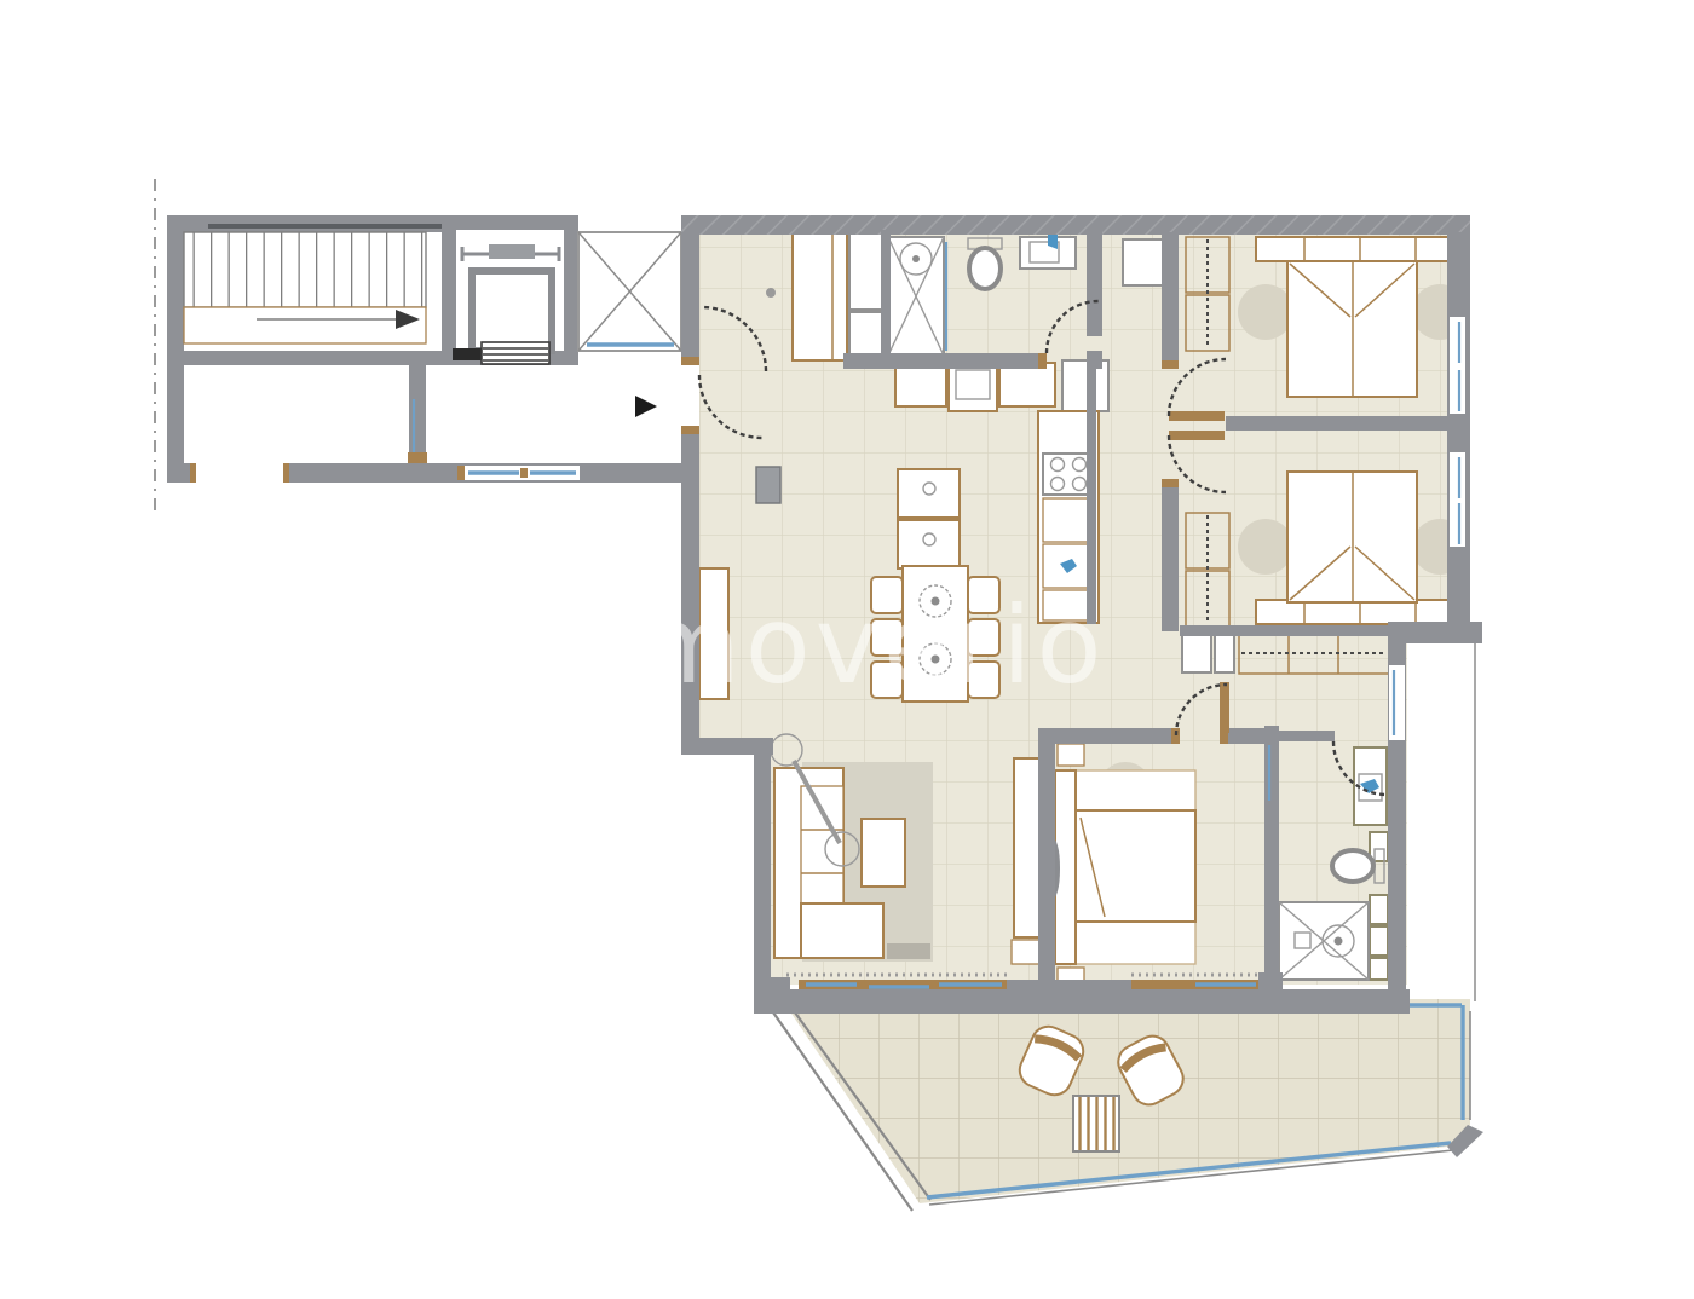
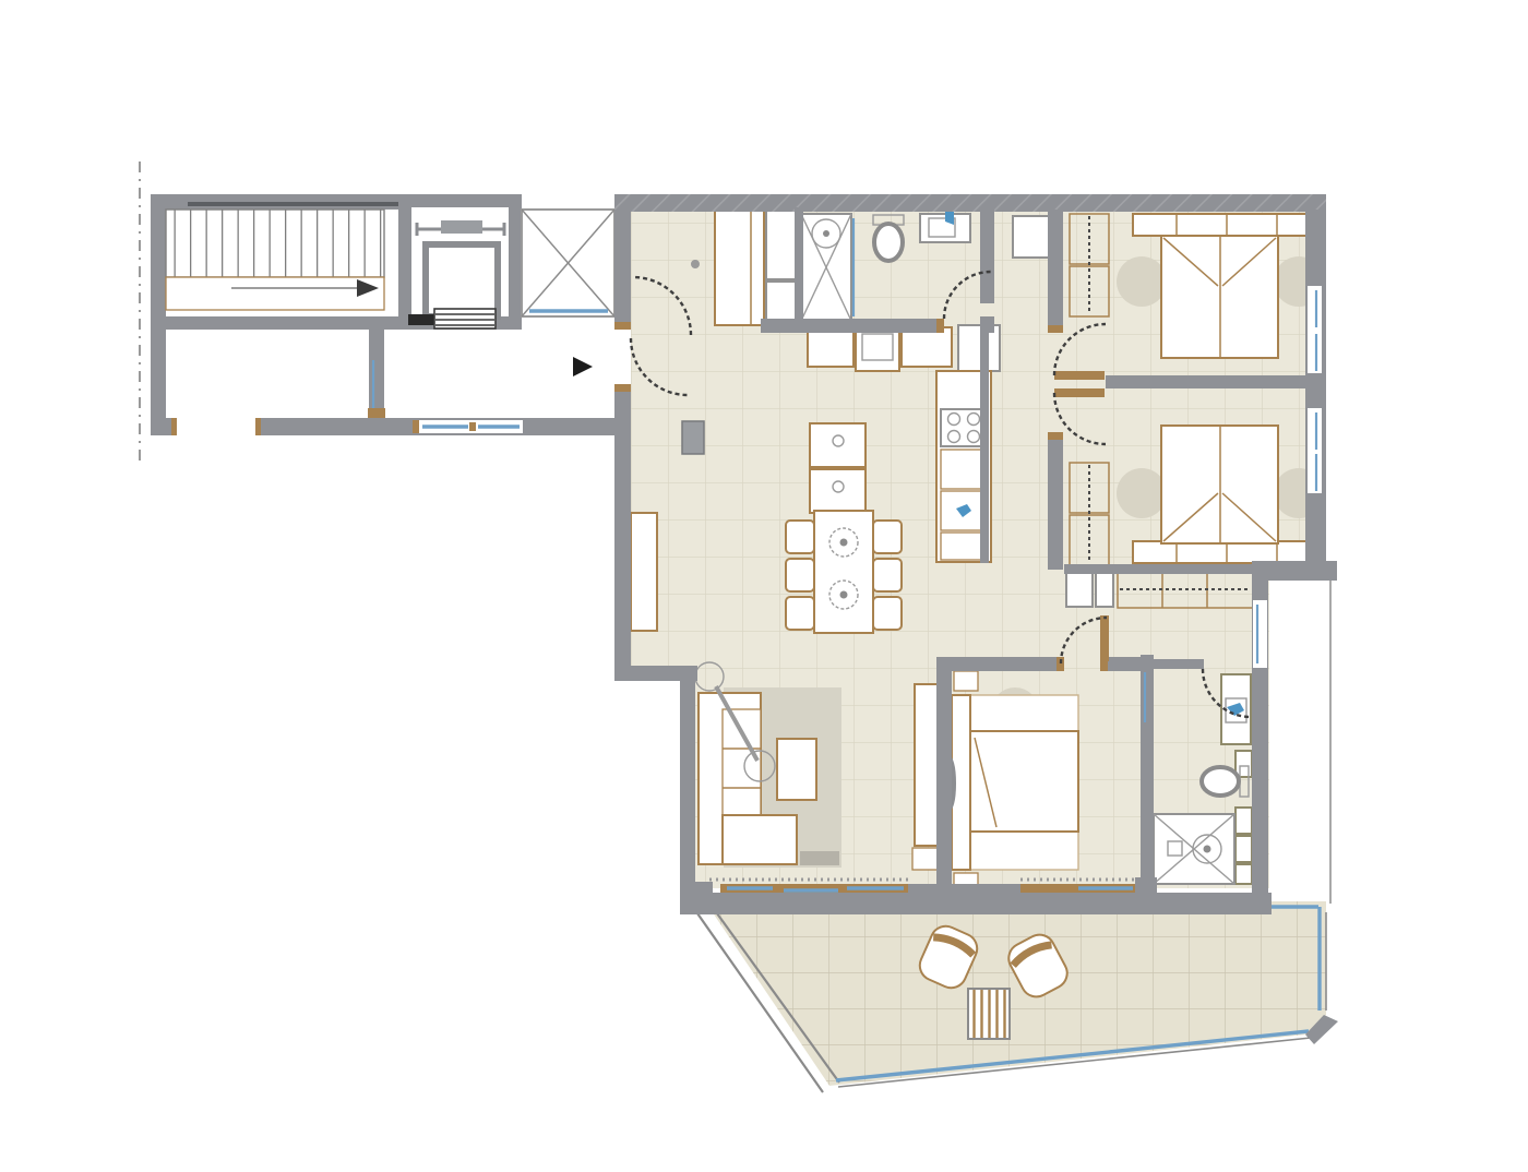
- immoverio
